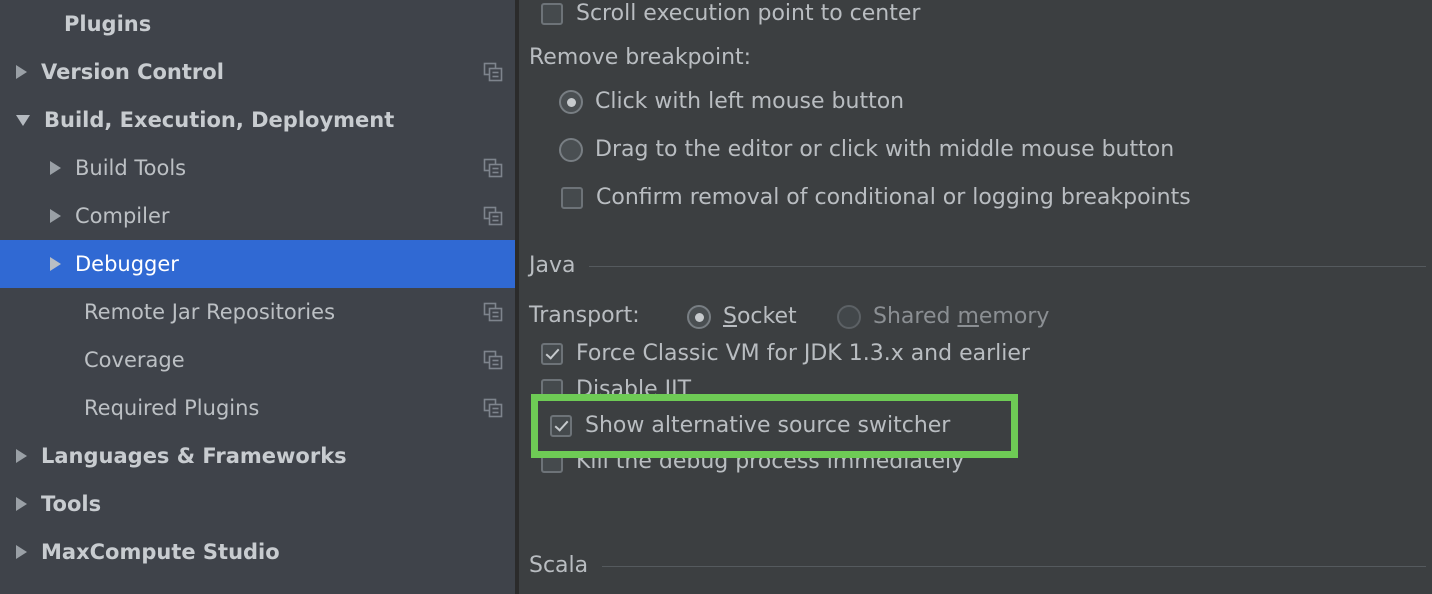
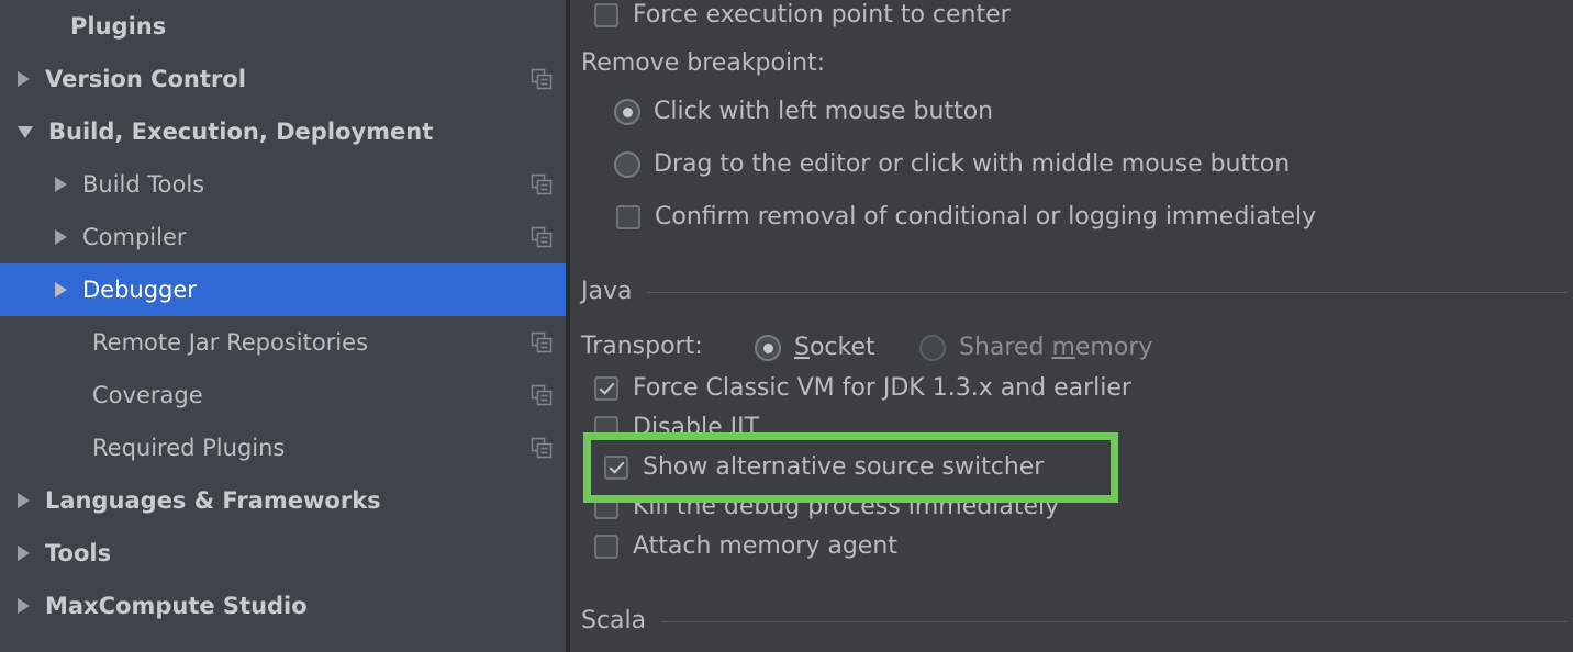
  Plugins
  Version Control
  Build, Execution, Deployment
  Build Tools
  Compiler
  Debugger
  Remote Jar Repositories
  Coverage
  Required Plugins
  Languages & Frameworks
  Tools
  MaxCompute Studio
- Scroll execution point to center
+ Force execution point to center
  Remove breakpoint:
  Click with left mouse button
  Drag to the editor or click with middle mouse button
- Confirm removal of conditional or logging breakpoints
+ Confirm removal of conditional or logging immediately
  Java
  Transport:
  Socket
  Shared memory
  Force Classic VM for JDK 1.3.x and earlier
  Disable JIT
  Kill the debug process immediately
+ Attach memory agent
  Scala
  Show alternative source switcher
